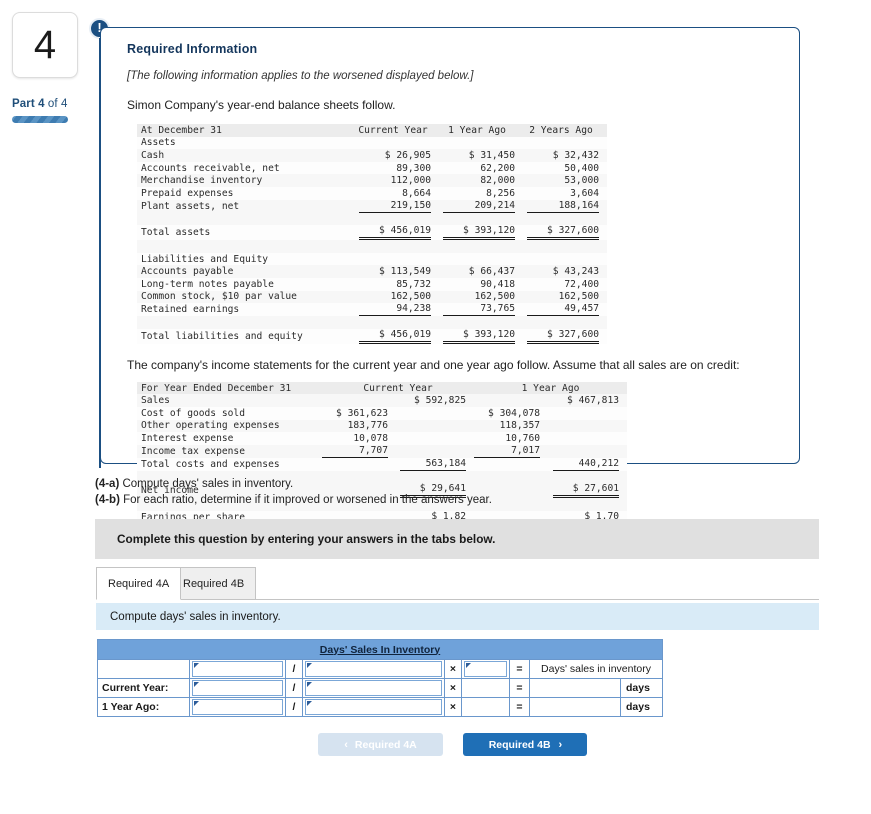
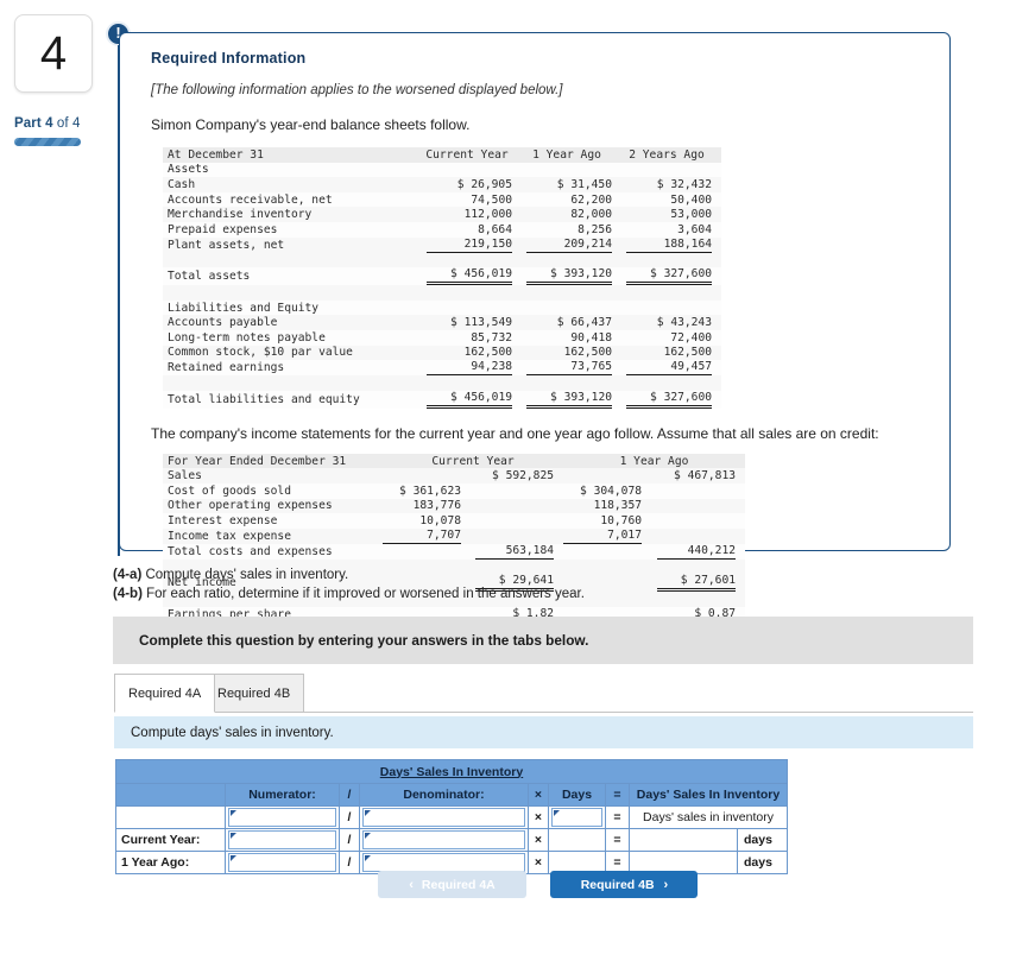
  4
  Part 4 of 4
  !
  Required Information
  [The following information applies to the worsened displayed below.]
  Simon Company's year-end balance sheets follow.
  At December 31	Current Year	1 Year Ago	2 Years Ago
  Assets
  Cash	$ 26,905	$ 31,450	$ 32,432
- Accounts receivable, net	89,300	62,200	50,400
+ Accounts receivable, net	74,500	62,200	50,400
  Merchandise inventory	112,000	82,000	53,000
  Prepaid expenses	8,664	8,256	3,604
  Plant assets, net	219,150	209,214	188,164
  Total assets	$ 456,019	$ 393,120	$ 327,600
  Liabilities and Equity
  Accounts payable	$ 113,549	$ 66,437	$ 43,243
  Long-term notes payable	85,732	90,418	72,400
  Common stock, $10 par value	162,500	162,500	162,500
  Retained earnings	94,238	73,765	49,457
  Total liabilities and equity	$ 456,019	$ 393,120	$ 327,600
  The company's income statements for the current year and one year ago follow. Assume that all sales are on credit:
  For Year Ended December 31	Current Year	1 Year Ago
  Sales		$ 592,825		$ 467,813
  Cost of goods sold	$ 361,623		$ 304,078
  Other operating expenses	183,776		118,357
  Interest expense	10,078		10,760
  Income tax expense	7,707		7,017
  Total costs and expenses		563,184		440,212
  Net income		$ 29,641		$ 27,601
- Earnings per share		$ 1.82		$ 1.70
+ Earnings per share		$ 1.82		$ 0.87
  (4-a) Compute days' sales in inventory.
  (4-b) For each ratio, determine if it improved or worsened in the answers year.
  Complete this question by entering your answers in the tabs below.
  Required 4A
  Required 4B
  Compute days' sales in inventory.
  Days' Sales In Inventory
+ 	Numerator:	/	Denominator:	×	Days	=	Days' Sales In Inventory
  		/		×		=	Days' sales in inventory
  Current Year:		/		×		=		days
  1 Year Ago:		/		×		=		days
  ‹
  Required 4A
  Required 4B
  ›
